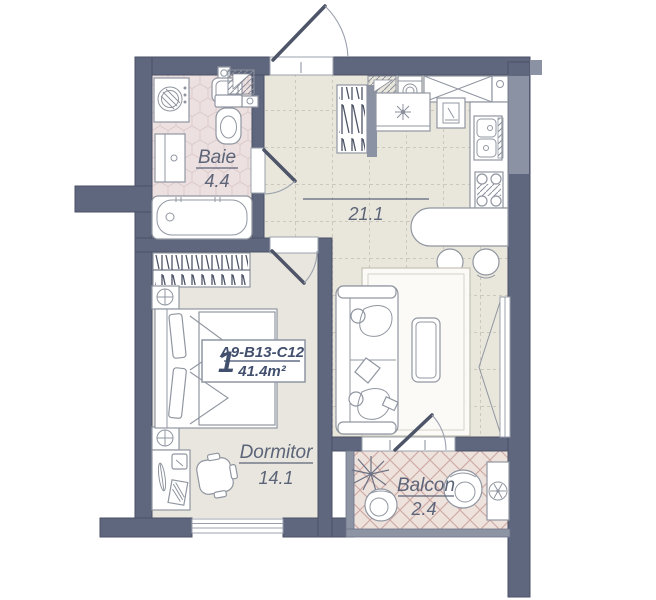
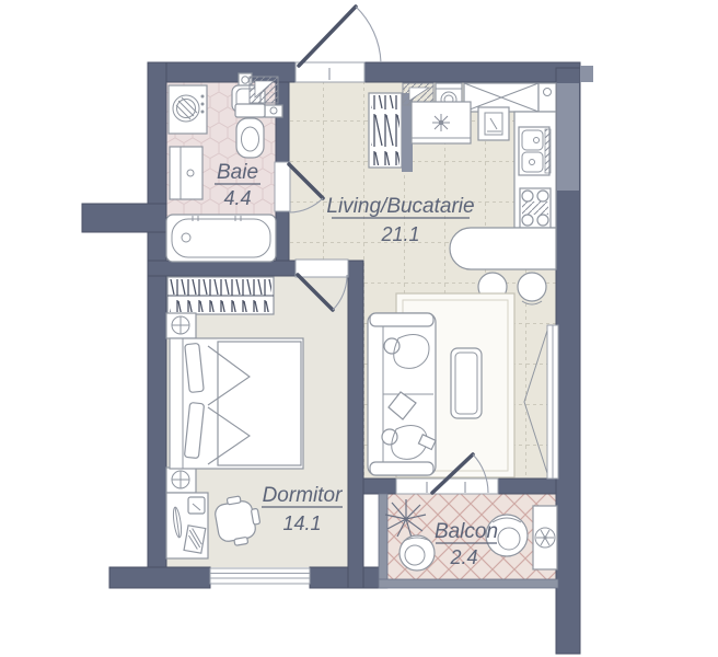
  Baie
  4.4
+ Living/Bucatarie
  21.1
  Dormitor
  14.1
  Balcon
  2.4
- 1
- A9-B13-C12
- 41.4m²
